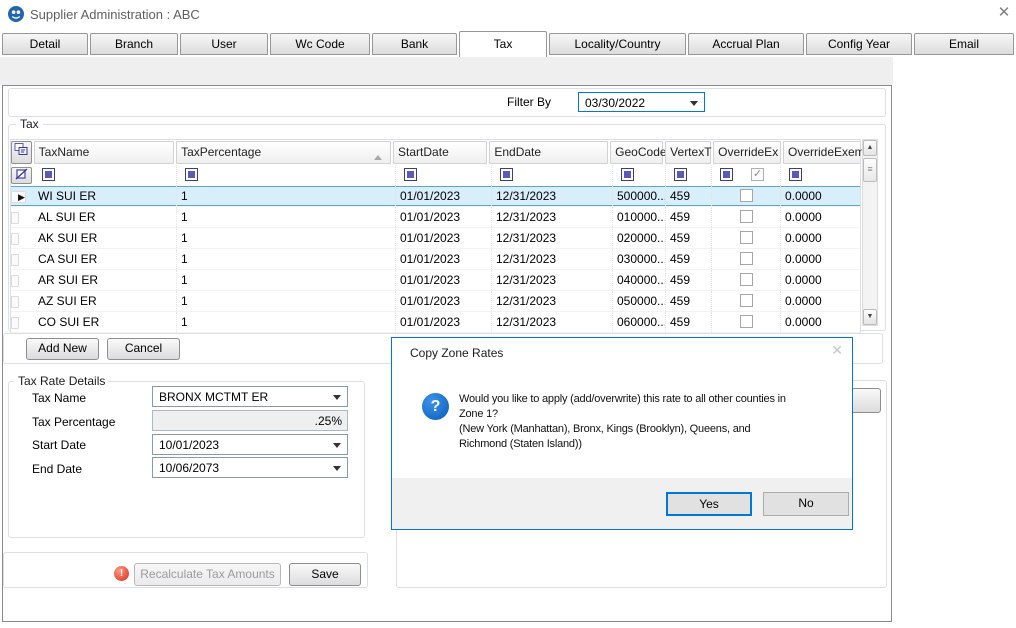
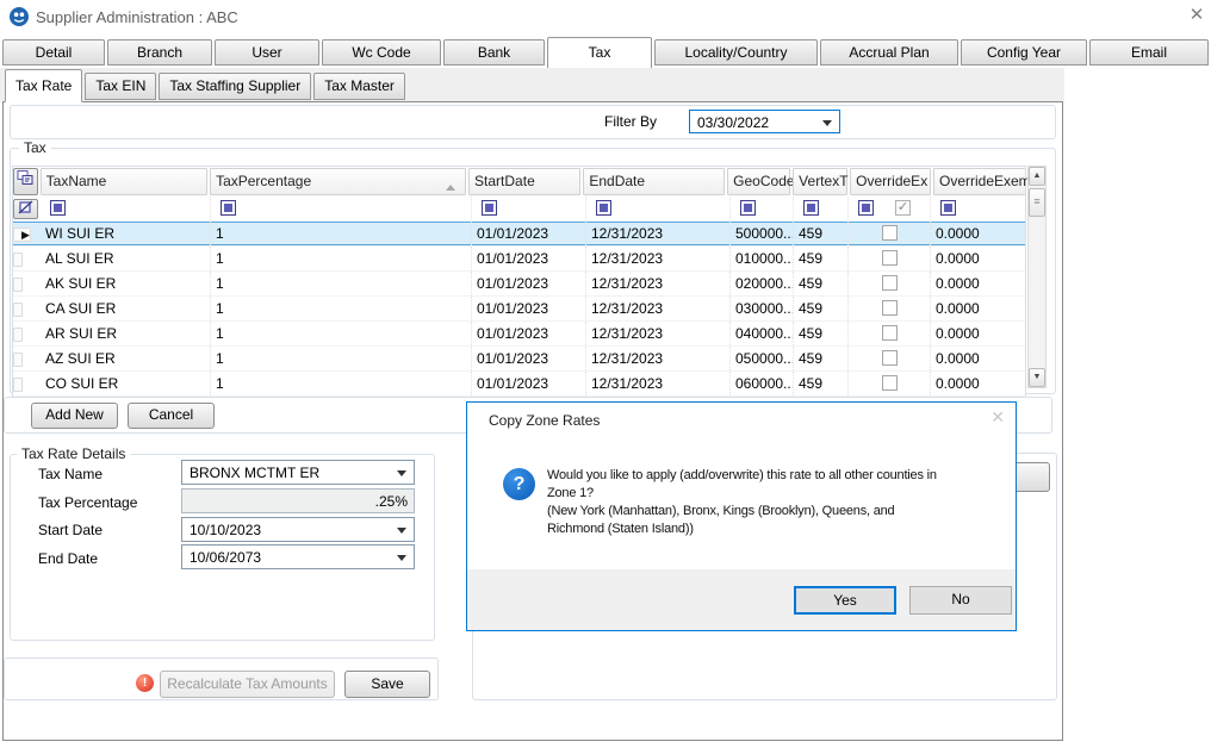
  Supplier Administration : ABC
  ✕
  Detail
  Branch
  User
  Wc Code
  Bank
  Tax
  Locality/Country
  Accrual Plan
  Config Year
  Email
+ Tax Rate
+ Tax EIN
+ Tax Staffing Supplier
+ Tax Master
  Filter By
  03/30/2022
  Tax
  TaxName
  TaxPercentage
  StartDate
  EndDate
  GeoCode
  VertexT
  OverrideEx
  OverrideExem
  ✓
  ▶
  WI SUI ER
  1
  01/01/2023
  12/31/2023
  500000...
  459
  0.0000
  AL SUI ER
  1
  01/01/2023
  12/31/2023
  010000...
  459
  0.0000
  AK SUI ER
  1
  01/01/2023
  12/31/2023
  020000...
  459
  0.0000
  CA SUI ER
  1
  01/01/2023
  12/31/2023
  030000...
  459
  0.0000
  AR SUI ER
  1
  01/01/2023
  12/31/2023
  040000...
  459
  0.0000
  AZ SUI ER
  1
  01/01/2023
  12/31/2023
  050000...
  459
  0.0000
  CO SUI ER
  1
  01/01/2023
  12/31/2023
  060000...
  459
  0.0000
  ≡
  Add New
  Cancel
  Tax Rate Details
  Tax Name
  BRONX MCTMT ER
  Tax Percentage
  .25%
  Start Date
- 10/01/2023
+ 10/10/2023
  End Date
  10/06/2073
  !
  Recalculate Tax Amounts
  Save
  Copy Zone Rates
  ✕
  ?
  Would you like to apply (add/overwrite) this rate to all other counties in
  Zone 1?
  (New York (Manhattan), Bronx, Kings (Brooklyn), Queens, and
  Richmond (Staten Island))
  Yes
  No
